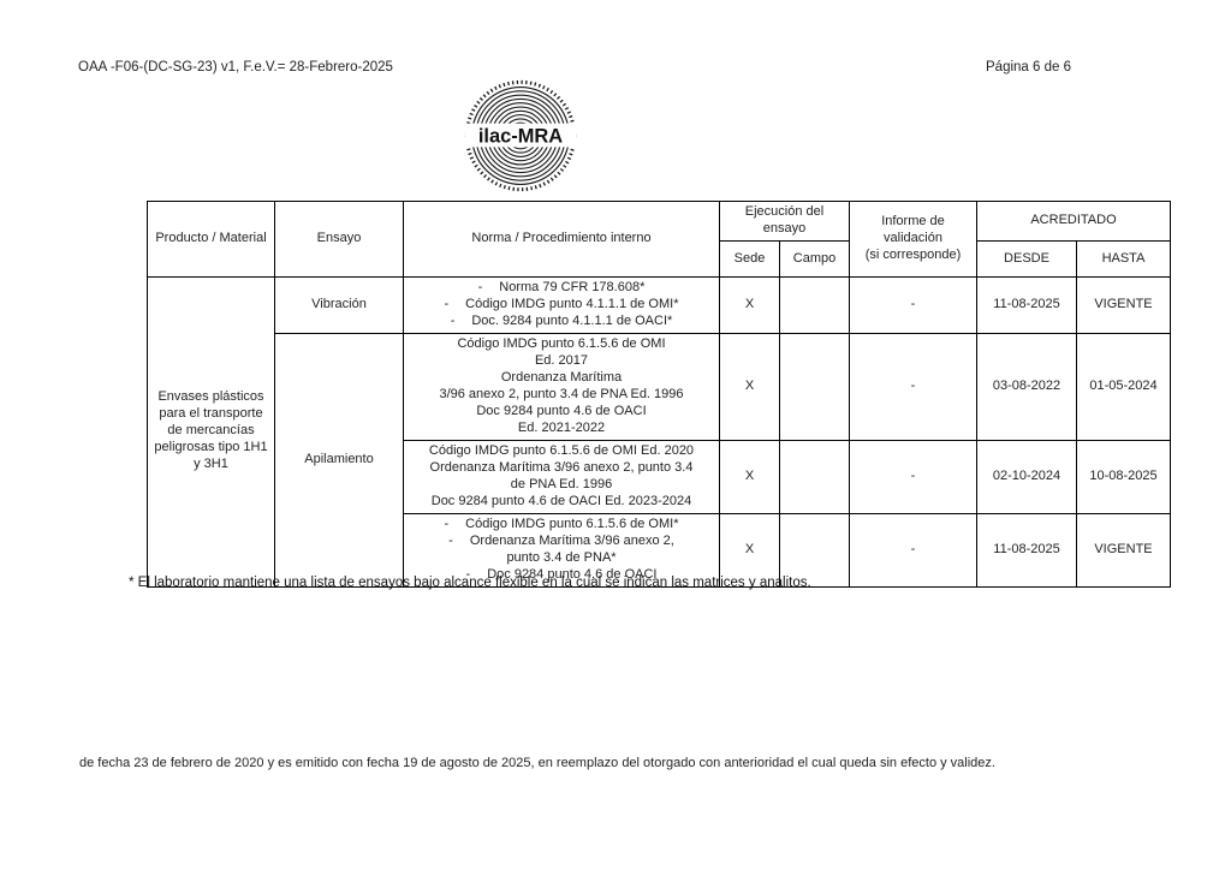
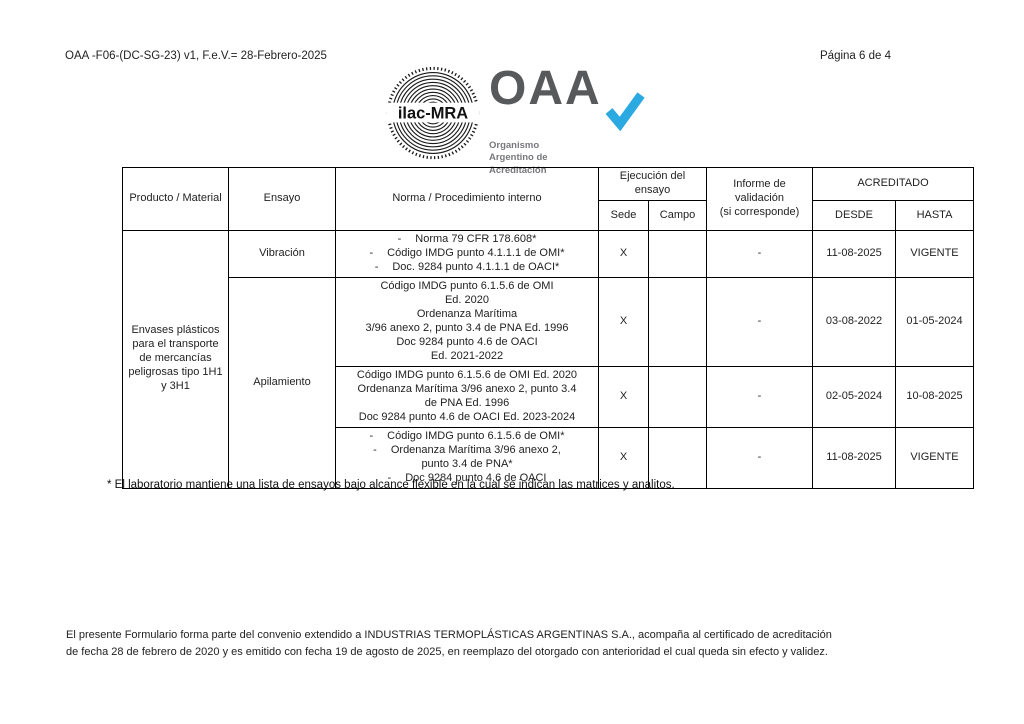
  OAA -F06-(DC-SG-23) v1, F.e.V.= 28-Febrero-2025
- Página 6 de 6
+ Página 6 de 4
  ilac-MRA
+ OAA
+ Organismo
+ Argentino de
+ Acreditación
  Producto / Material	Ensayo	Norma / Procedimiento interno	Ejecución del ensayo	Informe de validación (si corresponde)	ACREDITADO
  Sede	Campo	DESDE	HASTA
  Envases plásticos para el transporte de mercancías peligrosas tipo 1H1 y 3H1	Vibración	- Norma 79 CFR 178.608* - Código IMDG punto 4.1.1.1 de OMI* - Doc. 9284 punto 4.1.1.1 de OACI*	X		-	11-08-2025	VIGENTE
- Apilamiento	Código IMDG punto 6.1.5.6 de OMI Ed. 2017 Ordenanza Marítima 3/96 anexo 2, punto 3.4 de PNA Ed. 1996 Doc 9284 punto 4.6 de OACI Ed. 2021-2022	X		-	03-08-2022	01-05-2024
+ Apilamiento	Código IMDG punto 6.1.5.6 de OMI Ed. 2020 Ordenanza Marítima 3/96 anexo 2, punto 3.4 de PNA Ed. 1996 Doc 9284 punto 4.6 de OACI Ed. 2021-2022	X		-	03-08-2022	01-05-2024
- Código IMDG punto 6.1.5.6 de OMI Ed. 2020 Ordenanza Marítima 3/96 anexo 2, punto 3.4 de PNA Ed. 1996 Doc 9284 punto 4.6 de OACI Ed. 2023-2024	X		-	02-10-2024	10-08-2025
+ Código IMDG punto 6.1.5.6 de OMI Ed. 2020 Ordenanza Marítima 3/96 anexo 2, punto 3.4 de PNA Ed. 1996 Doc 9284 punto 4.6 de OACI Ed. 2023-2024	X		-	02-05-2024	10-08-2025
  - Código IMDG punto 6.1.5.6 de OMI* - Ordenanza Marítima 3/96 anexo 2, punto 3.4 de PNA* - Doc 9284 punto 4.6 de OACI	X		-	11-08-2025	VIGENTE
  * El laboratorio mantiene una lista de ensayos bajo alcance flexible en la cual se indican las matrices y analitos.
+ El presente Formulario forma parte del convenio extendido a INDUSTRIAS TERMOPLÁSTICAS ARGENTINAS S.A., acompaña al certificado de acreditación
- de fecha 23 de febrero de 2020 y es emitido con fecha 19 de agosto de 2025, en reemplazo del otorgado con anterioridad el cual queda sin efecto y validez.
+ de fecha 28 de febrero de 2020 y es emitido con fecha 19 de agosto de 2025, en reemplazo del otorgado con anterioridad el cual queda sin efecto y validez.
